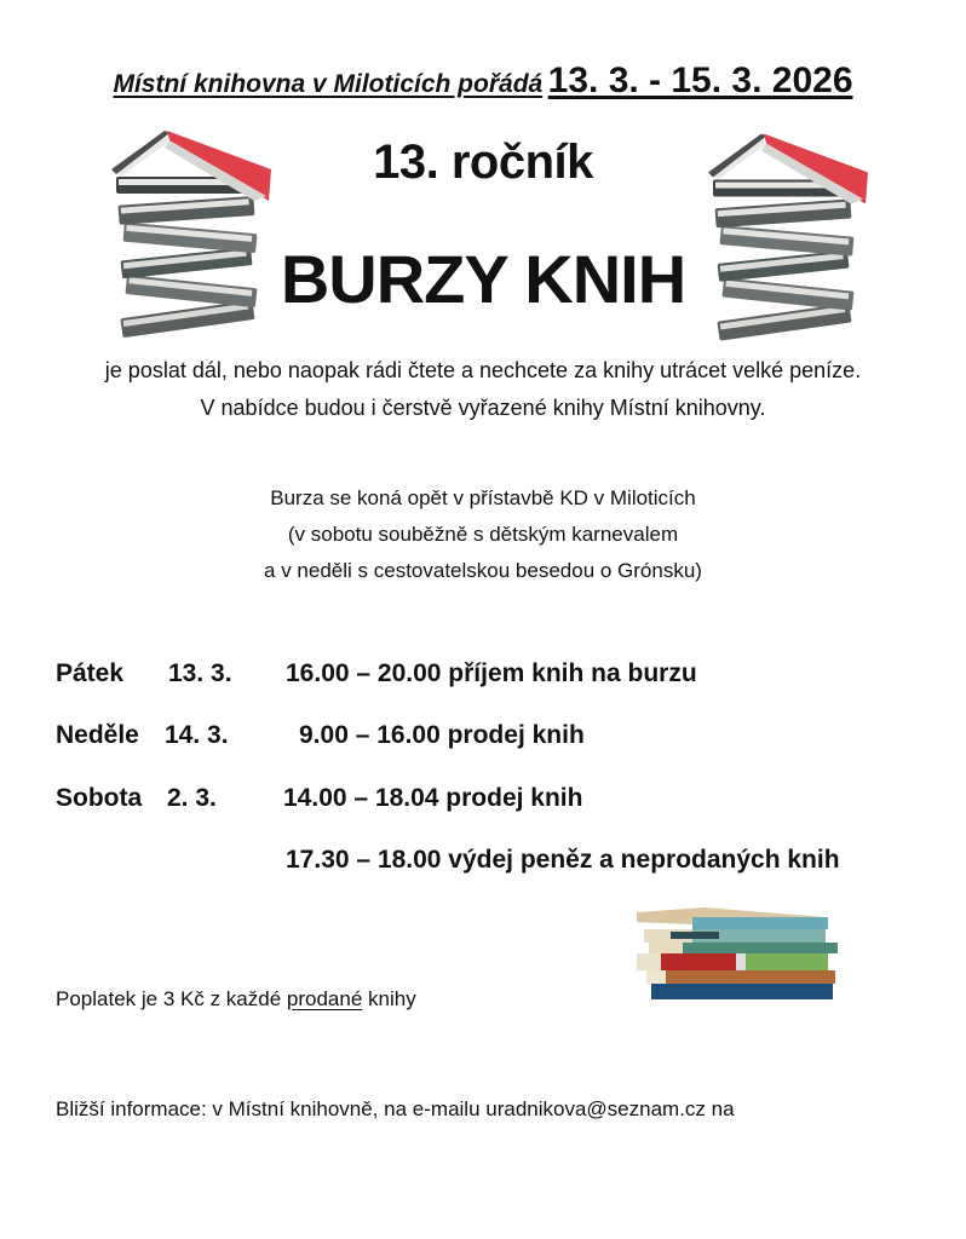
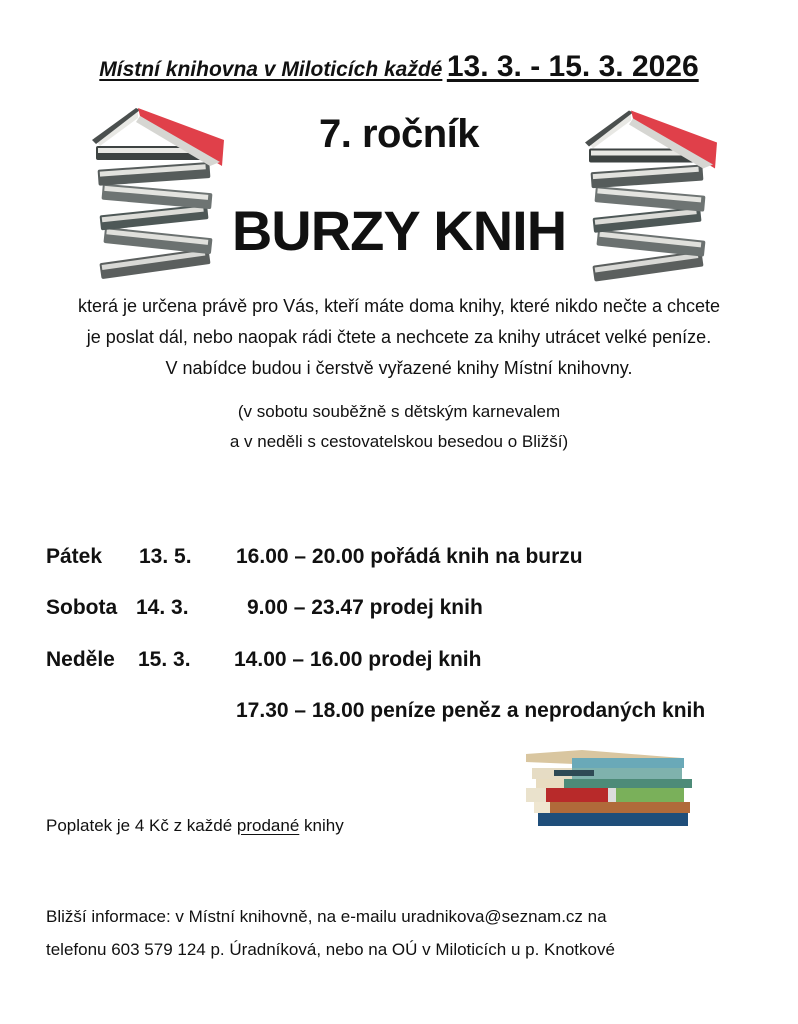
- Místní knihovna v Miloticích pořádá 13. 3. - 15. 3. 2026
+ Místní knihovna v Miloticích každé 13. 3. - 15. 3. 2026
- 13. ročník
+ 7. ročník
  BURZY KNIH
+ která je určena právě pro Vás, kteří máte doma knihy, které nikdo nečte a chcete
  je poslat dál, nebo naopak rádi čtete a nechcete za knihy utrácet velké peníze.
  V nabídce budou i čerstvě vyřazené knihy Místní knihovny.
- Burza se koná opět v přístavbě KD v Miloticích
  (v sobotu souběžně s dětským karnevalem
- a v neděli s cestovatelskou besedou o Grónsku)
+ a v neděli s cestovatelskou besedou o Bližší)
  Pátek
- 13. 3.
+ 13. 5.
- 16.00 – 20.00 příjem knih na burzu
+ 16.00 – 20.00 pořádá knih na burzu
- Neděle
+ Sobota
  14. 3.
- 9.00 – 16.00 prodej knih
+ 9.00 – 23.47 prodej knih
- Sobota
+ Neděle
- 2. 3.
+ 15. 3.
- 14.00 – 18.04 prodej knih
+ 14.00 – 16.00 prodej knih
- 17.30 – 18.00 výdej peněz a neprodaných knih
+ 17.30 – 18.00 peníze peněz a neprodaných knih
- Poplatek je 3 Kč z každé prodané knihy
+ Poplatek je 4 Kč z každé prodané knihy
  Bližší informace: v Místní knihovně, na e-mailu uradnikova@seznam.cz na
+ telefonu 603 579 124 p. Úradníková, nebo na OÚ v Miloticích u p. Knotkové
